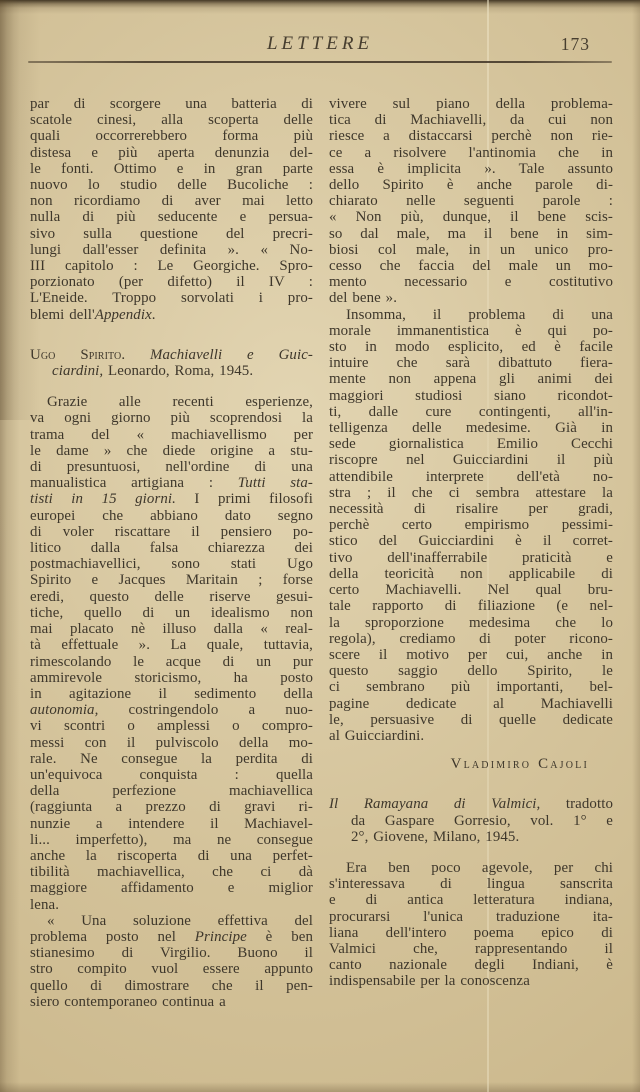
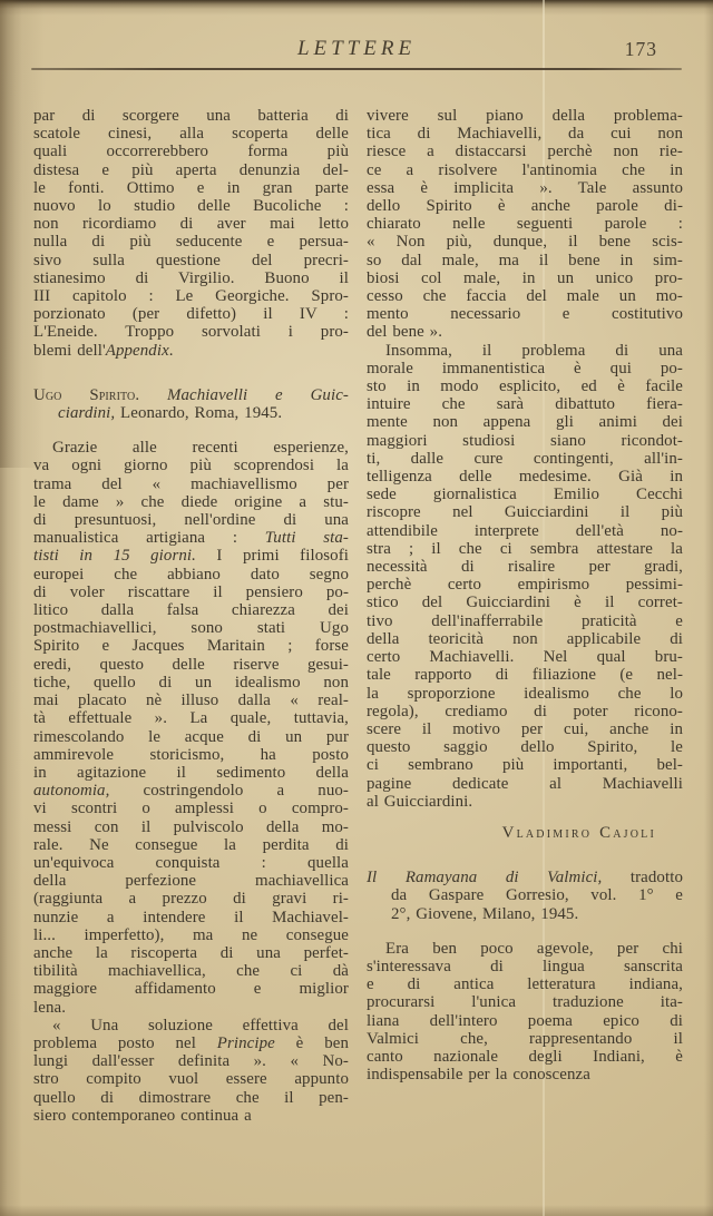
  LETTERE
  173
  par di scorgere una batteria di
  scatole cinesi, alla scoperta delle
  quali occorrerebbero forma più
  distesa e più aperta denunzia del-
  le fonti. Ottimo e in gran parte
  nuovo lo studio delle Bucoliche :
  non ricordiamo di aver mai letto
  nulla di più seducente e persua-
  sivo sulla questione del precri-
- lungi dall'esser definita ». « No-
+ stianesimo di Virgilio. Buono il
  III capitolo : Le Georgiche. Spro-
  porzionato (per difetto) il IV :
  L'Eneide. Troppo sorvolati i pro-
  blemi dell'Appendix.
  Ugo Spirito. Machiavelli e Guic-
  ciardini, Leonardo, Roma, 1945.
  Grazie alle recenti esperienze,
  va ogni giorno più scoprendosi la
  trama del « machiavellismo per
  le dame » che diede origine a stu-
  di presuntuosi, nell'ordine di una
  manualistica artigiana : Tutti sta-
  tisti in 15 giorni. I primi filosofi
  europei che abbiano dato segno
  di voler riscattare il pensiero po-
  litico dalla falsa chiarezza dei
  postmachiavellici, sono stati Ugo
  Spirito e Jacques Maritain ; forse
  eredi, questo delle riserve gesui-
  tiche, quello di un idealismo non
  mai placato nè illuso dalla « real-
  tà effettuale ». La quale, tuttavia,
  rimescolando le acque di un pur
  ammirevole storicismo, ha posto
  in agitazione il sedimento della
  autonomia, costringendolo a nuo-
  vi scontri o amplessi o compro-
  messi con il pulviscolo della mo-
  rale. Ne consegue la perdita di
  un'equivoca conquista : quella
  della perfezione machiavellica
  (raggiunta a prezzo di gravi ri-
  nunzie a intendere il Machiavel-
  li... imperfetto), ma ne consegue
  anche la riscoperta di una perfet-
  tibilità machiavellica, che ci dà
  maggiore affidamento e miglior
  lena.
  « Una soluzione effettiva del
  problema posto nel Principe è ben
- stianesimo di Virgilio. Buono il
+ lungi dall'esser definita ». « No-
  stro compito vuol essere appunto
  quello di dimostrare che il pen-
  siero contemporaneo continua a
  vivere sul piano della problema-
  tica di Machiavelli, da cui non
  riesce a distaccarsi perchè non rie-
  ce a risolvere l'antinomia che in
  essa è implicita ». Tale assunto
  dello Spirito è anche parole di-
  chiarato nelle seguenti parole :
  « Non più, dunque, il bene scis-
  so dal male, ma il bene in sim-
  biosi col male, in un unico pro-
  cesso che faccia del male un mo-
  mento necessario e costitutivo
  del bene ».
  Insomma, il problema di una
  morale immanentistica è qui po-
  sto in modo esplicito, ed è facile
  intuire che sarà dibattuto fiera-
  mente non appena gli animi dei
  maggiori studiosi siano ricondot-
  ti, dalle cure contingenti, all'in-
  telligenza delle medesime. Già in
  sede giornalistica Emilio Cecchi
  riscopre nel Guicciardini il più
  attendibile interprete dell'età no-
  stra ; il che ci sembra attestare la
  necessità di risalire per gradi,
  perchè certo empirismo pessimi-
  stico del Guicciardini è il corret-
  tivo dell'inafferrabile praticità e
  della teoricità non applicabile di
  certo Machiavelli. Nel qual bru-
  tale rapporto di filiazione (e nel-
- la sproporzione medesima che lo
+ la sproporzione idealismo che lo
  regola), crediamo di poter ricono-
  scere il motivo per cui, anche in
  questo saggio dello Spirito, le
  ci sembrano più importanti, bel-
  pagine dedicate al Machiavelli
- le, persuasive di quelle dedicate
  al Guicciardini.
  Vladimiro Cajoli
  Il Ramayana di Valmici, tradotto
  da Gaspare Gorresio, vol. 1° e
  2°, Giovene, Milano, 1945.
  Era ben poco agevole, per chi
  s'interessava di lingua sanscrita
  e di antica letteratura indiana,
  procurarsi l'unica traduzione ita-
  liana dell'intero poema epico di
  Valmici che, rappresentando il
  canto nazionale degli Indiani, è
  indispensabile per la conoscenza
